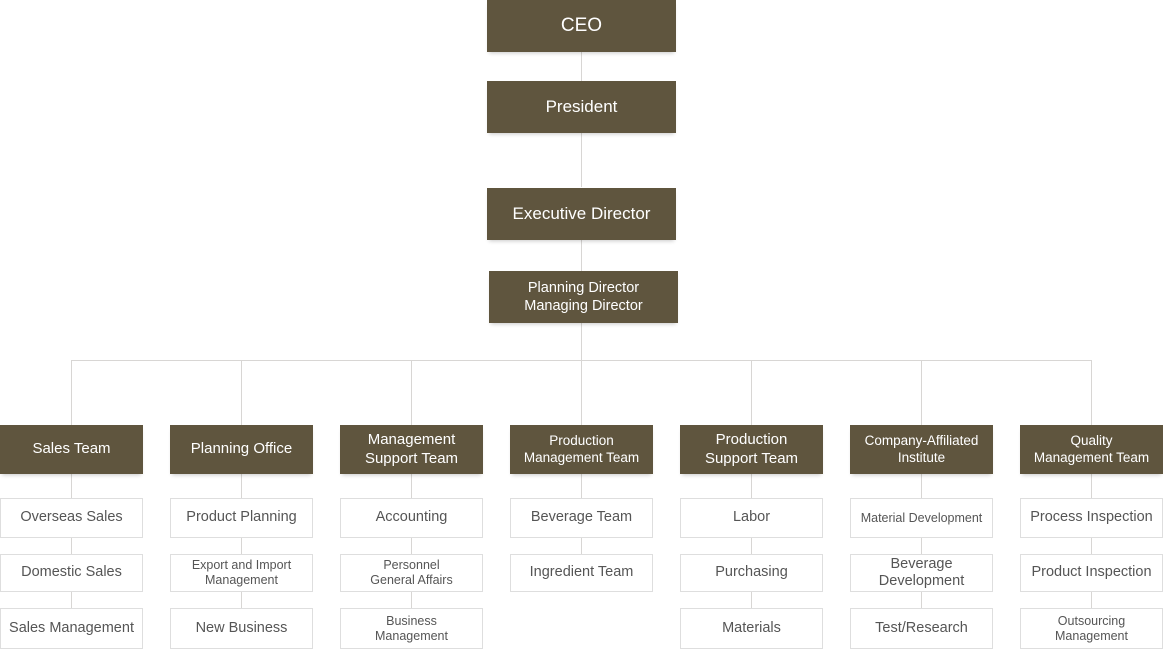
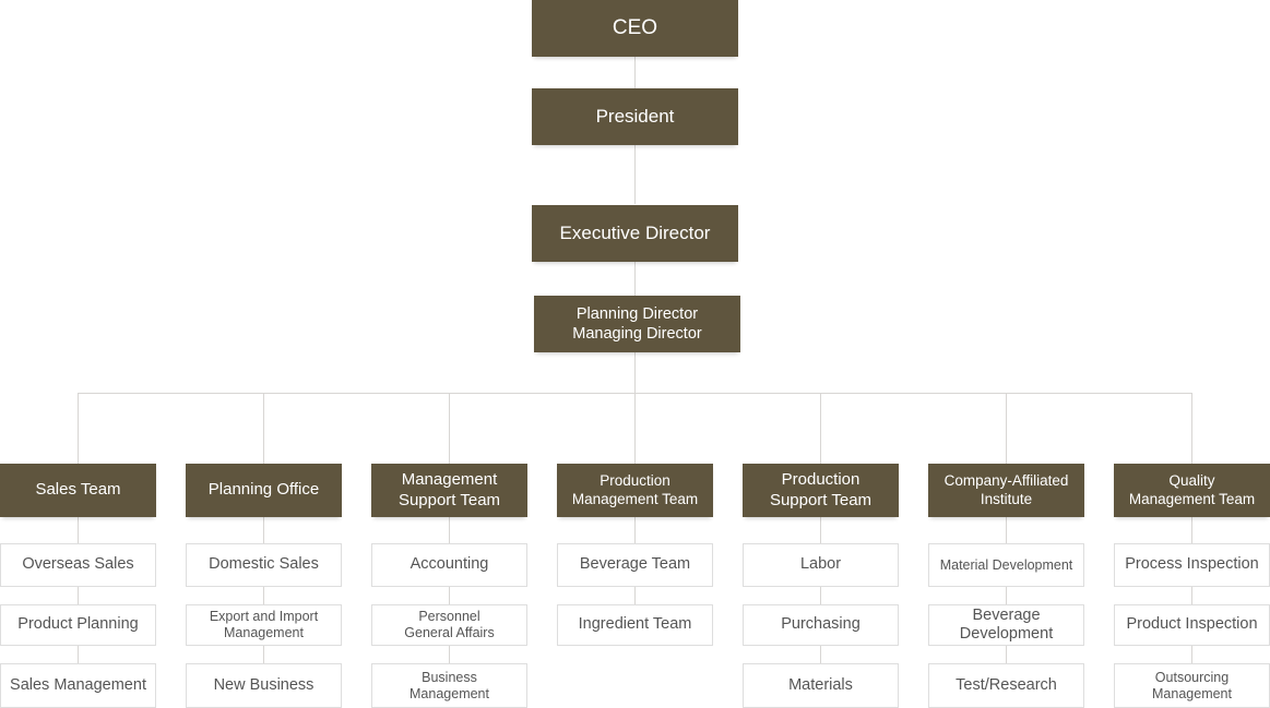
  CEO
  President
  Executive Director
  Planning Director
  Managing Director
  Sales Team
  Planning Office
  Management
  Support Team
  Production
  Management Team
  Production
  Support Team
  Company-Affiliated
  Institute
  Quality
  Management Team
  Overseas Sales
- Domestic Sales
+ Product Planning
  Sales Management
- Product Planning
+ Domestic Sales
  Export and Import
  Management
  New Business
  Accounting
  Personnel
  General Affairs
  Business
  Management
  Beverage Team
  Ingredient Team
  Labor
  Purchasing
  Materials
  Material Development
  Beverage
  Development
  Test/Research
  Process Inspection
  Product Inspection
  Outsourcing
  Management
